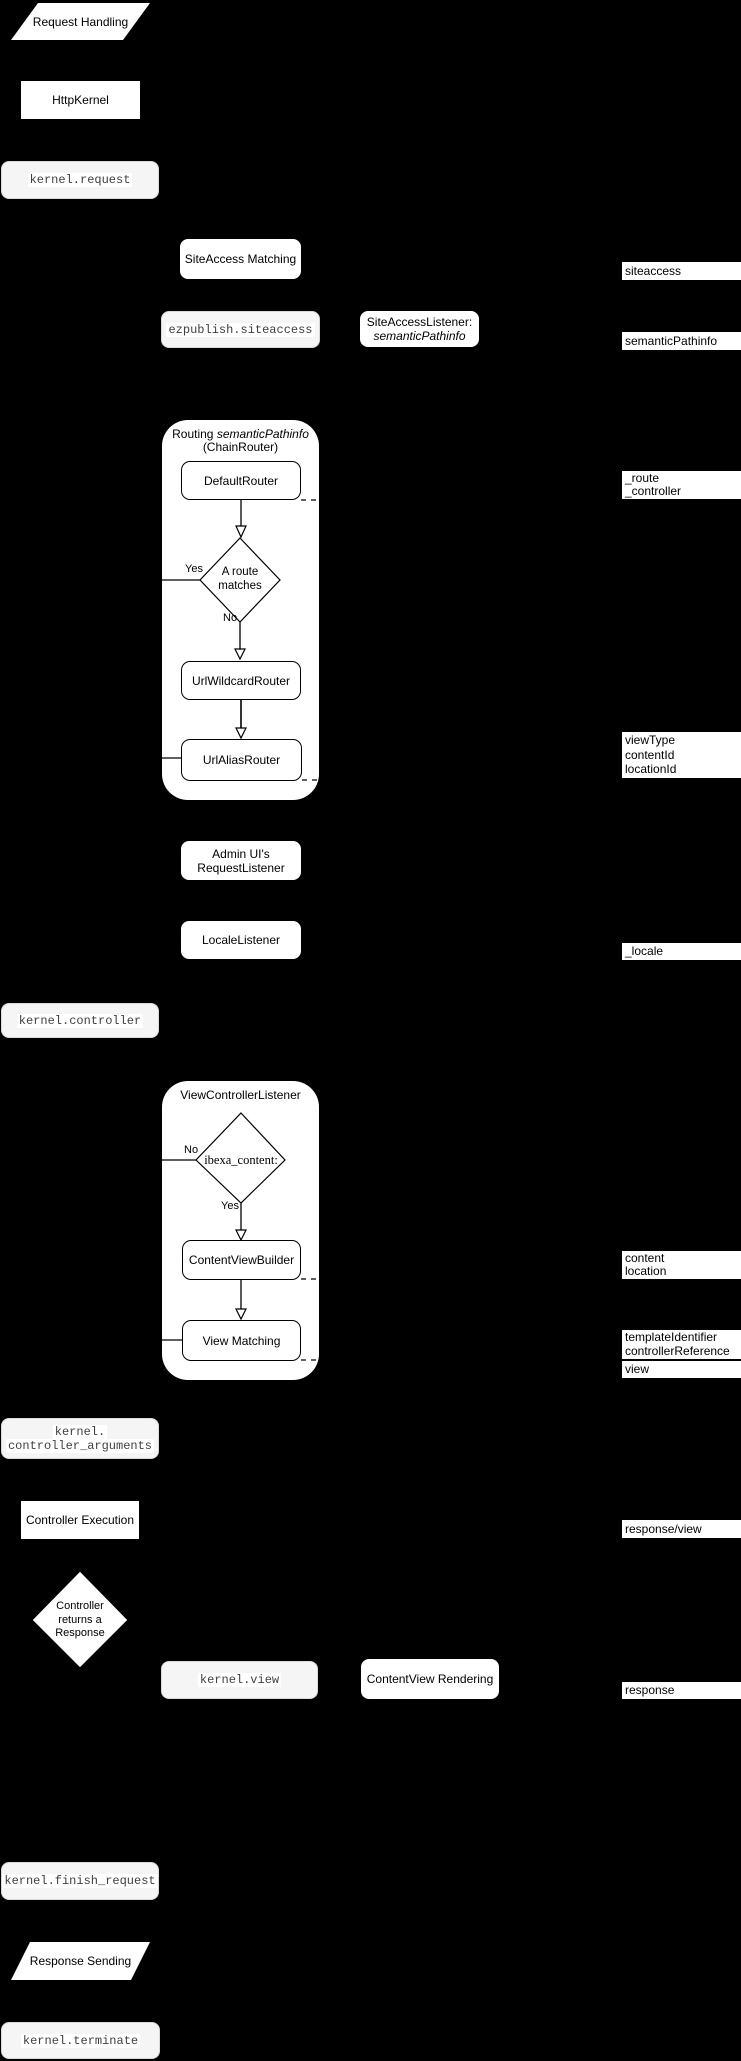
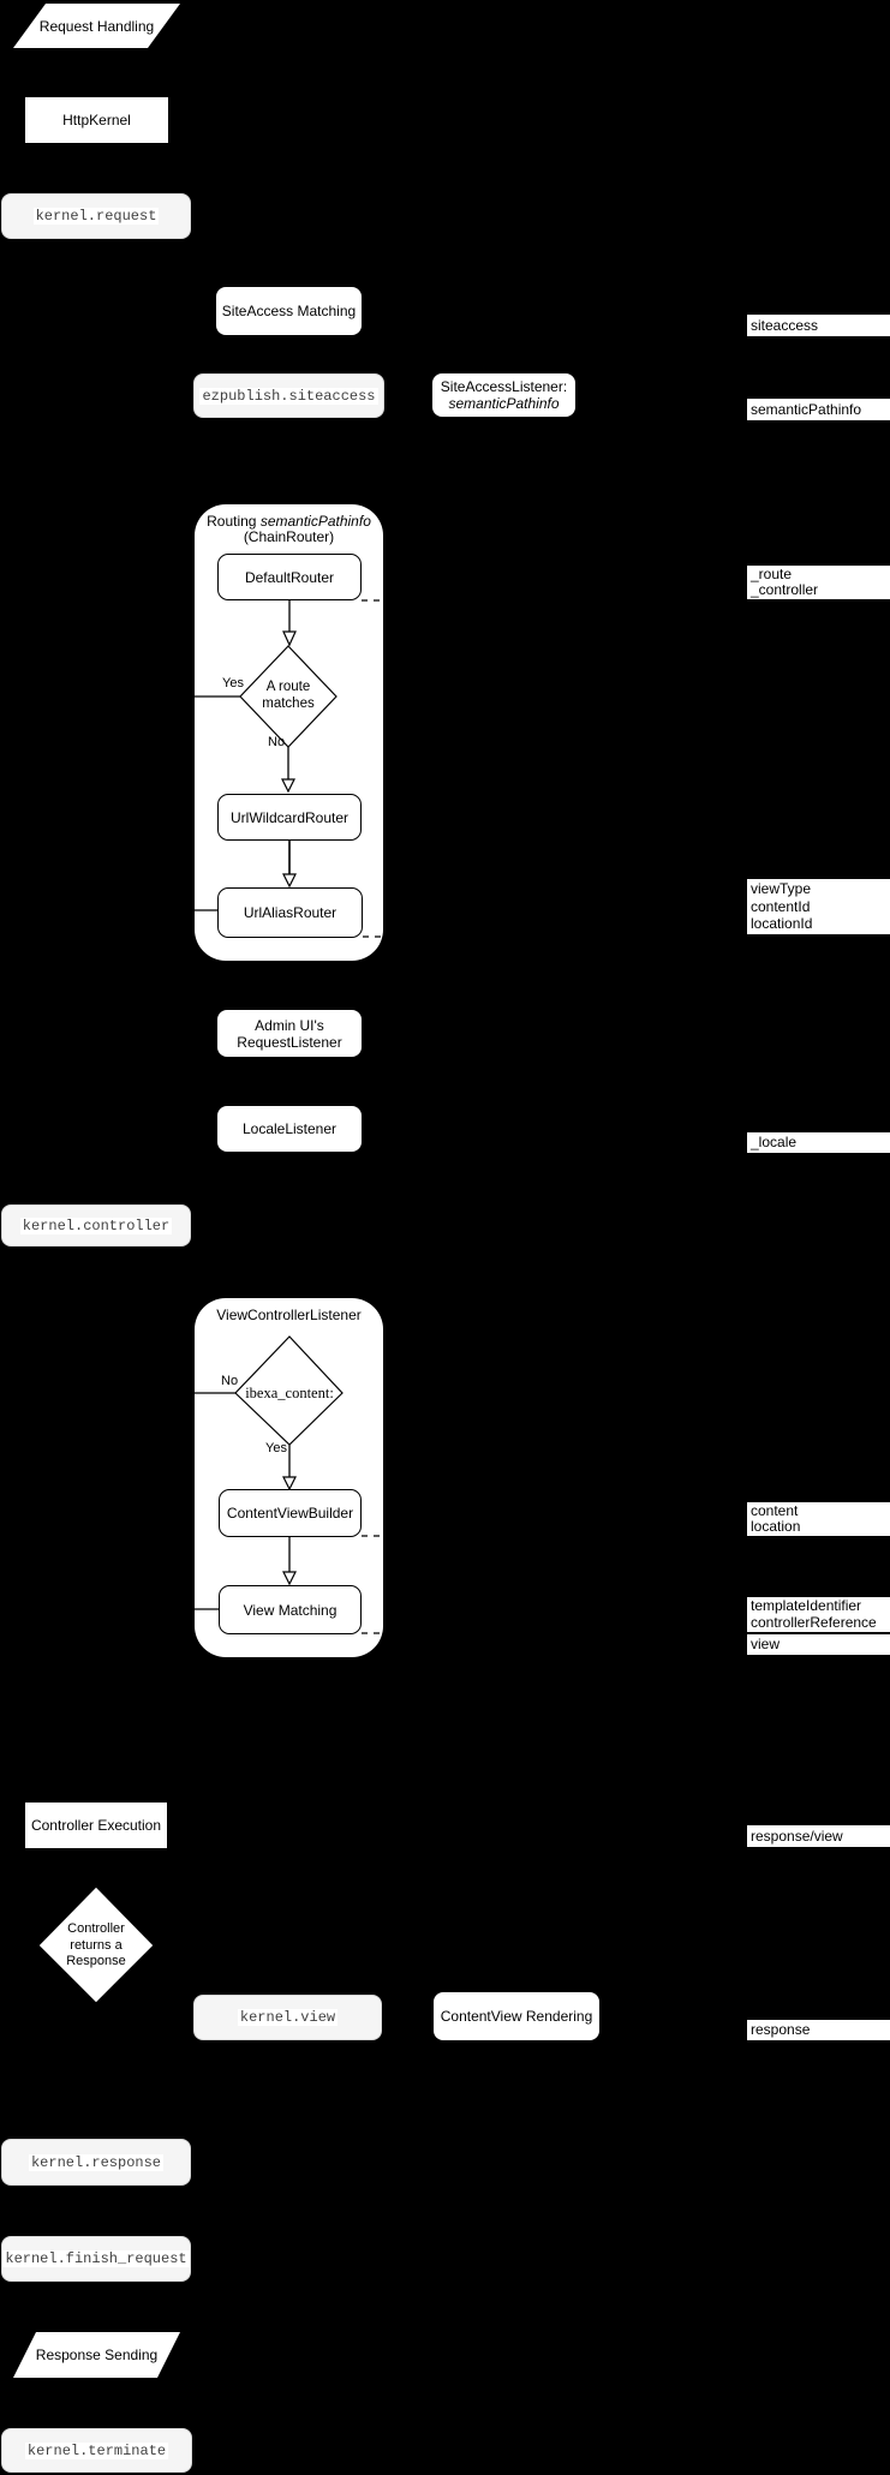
  Request Handling
  HttpKernel
  kernel.request
  SiteAccess Matching
  ezpublish.siteaccess
  SiteAccessListener:
  semanticPathinfo
  Routing semanticPathinfo
  (ChainRouter)
  DefaultRouter
  A route
  matches
  Yes
  No
  UrlWildcardRouter
  UrlAliasRouter
  Admin UI's
  RequestListener
  LocaleListener
  kernel.controller
  ViewControllerListener
  ibexa_content:
  No
  Yes
  ContentViewBuilder
  View Matching
- kernel.
- controller_arguments
  Controller Execution
  Controller
  returns a
  Response
  kernel.view
  ContentView Rendering
+ kernel.response
  kernel.finish_request
  Response Sending
  kernel.terminate
  siteaccess
  semanticPathinfo
  _route
  _controller
  viewType
  contentId
  locationId
  _locale
  content
  location
  templateIdentifier
  controllerReference
  view
  response/view
  response
